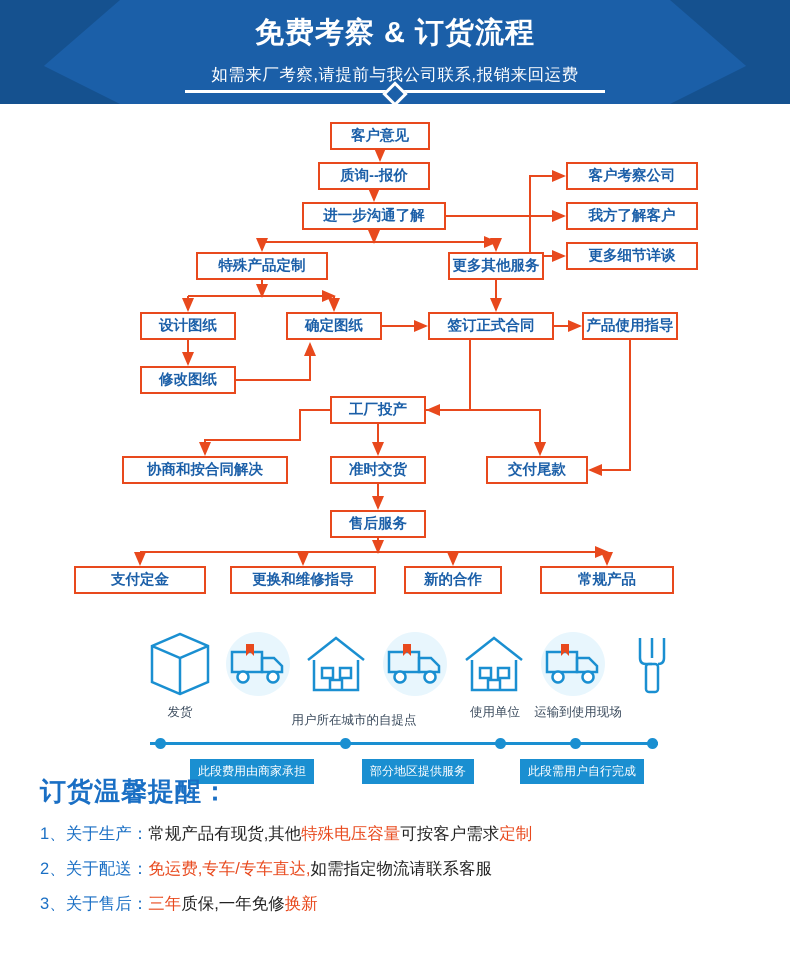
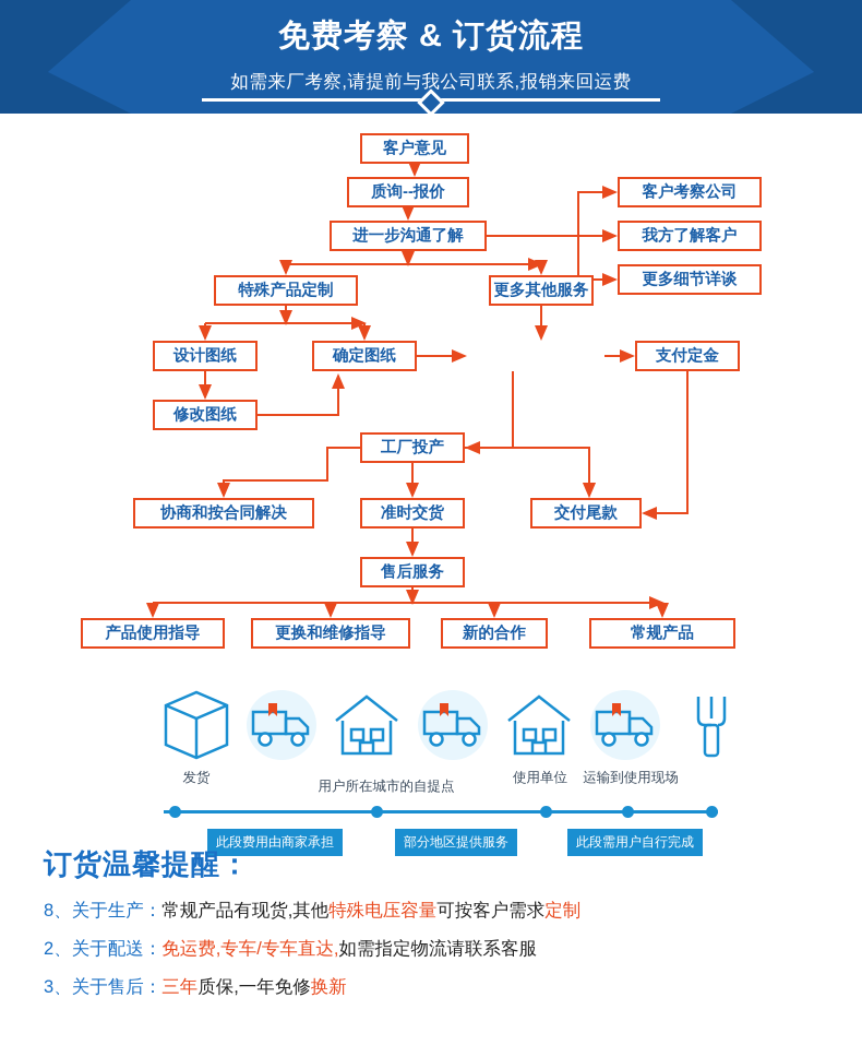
  免费考察 & 订货流程
  如需来厂考察,请提前与我公司联系,报销来回运费
  客户意见
  质询--报价
  进一步沟通了解
  客户考察公司
  我方了解客户
  更多细节详谈
  特殊产品定制
  更多其他服务
  设计图纸
  确定图纸
- 签订正式合同
- 产品使用指导
+ 支付定金
  修改图纸
  工厂投产
  协商和按合同解决
  准时交货
  交付尾款
  售后服务
- 支付定金
+ 产品使用指导
  更换和维修指导
  新的合作
  常规产品
  发货
  用户所在城市的自提点
  使用单位
  运输到使用现场
  此段费用由商家承担
  部分地区提供服务
  此段需用户自行完成
  订货温馨提醒：
- 1、关于生产：常规产品有现货,其他特殊电压容量可按客户需求定制
+ 8、关于生产：常规产品有现货,其他特殊电压容量可按客户需求定制
  2、关于配送：免运费,专车/专车直达,如需指定物流请联系客服
  3、关于售后：三年质保,一年免修换新
